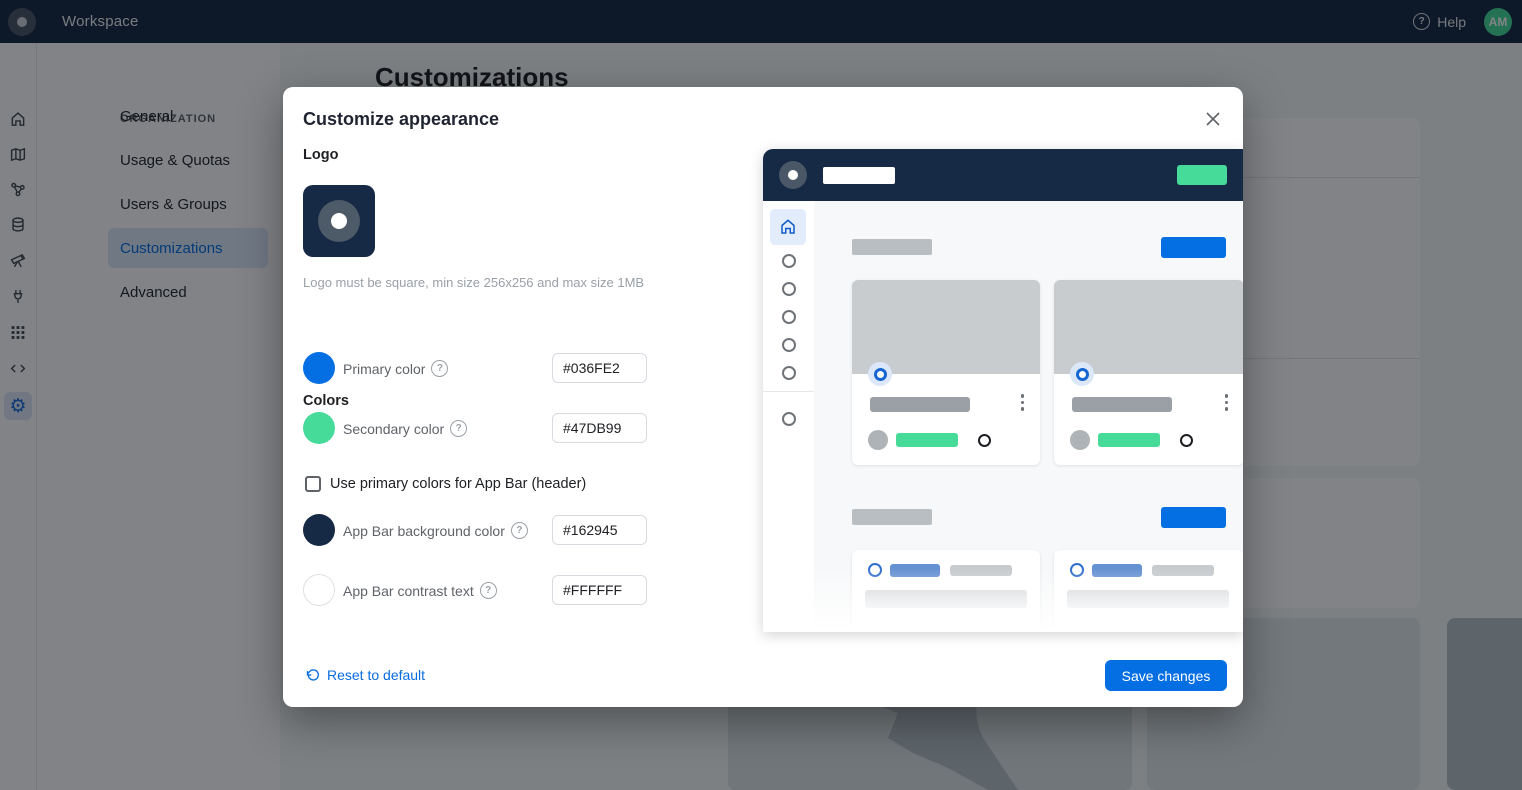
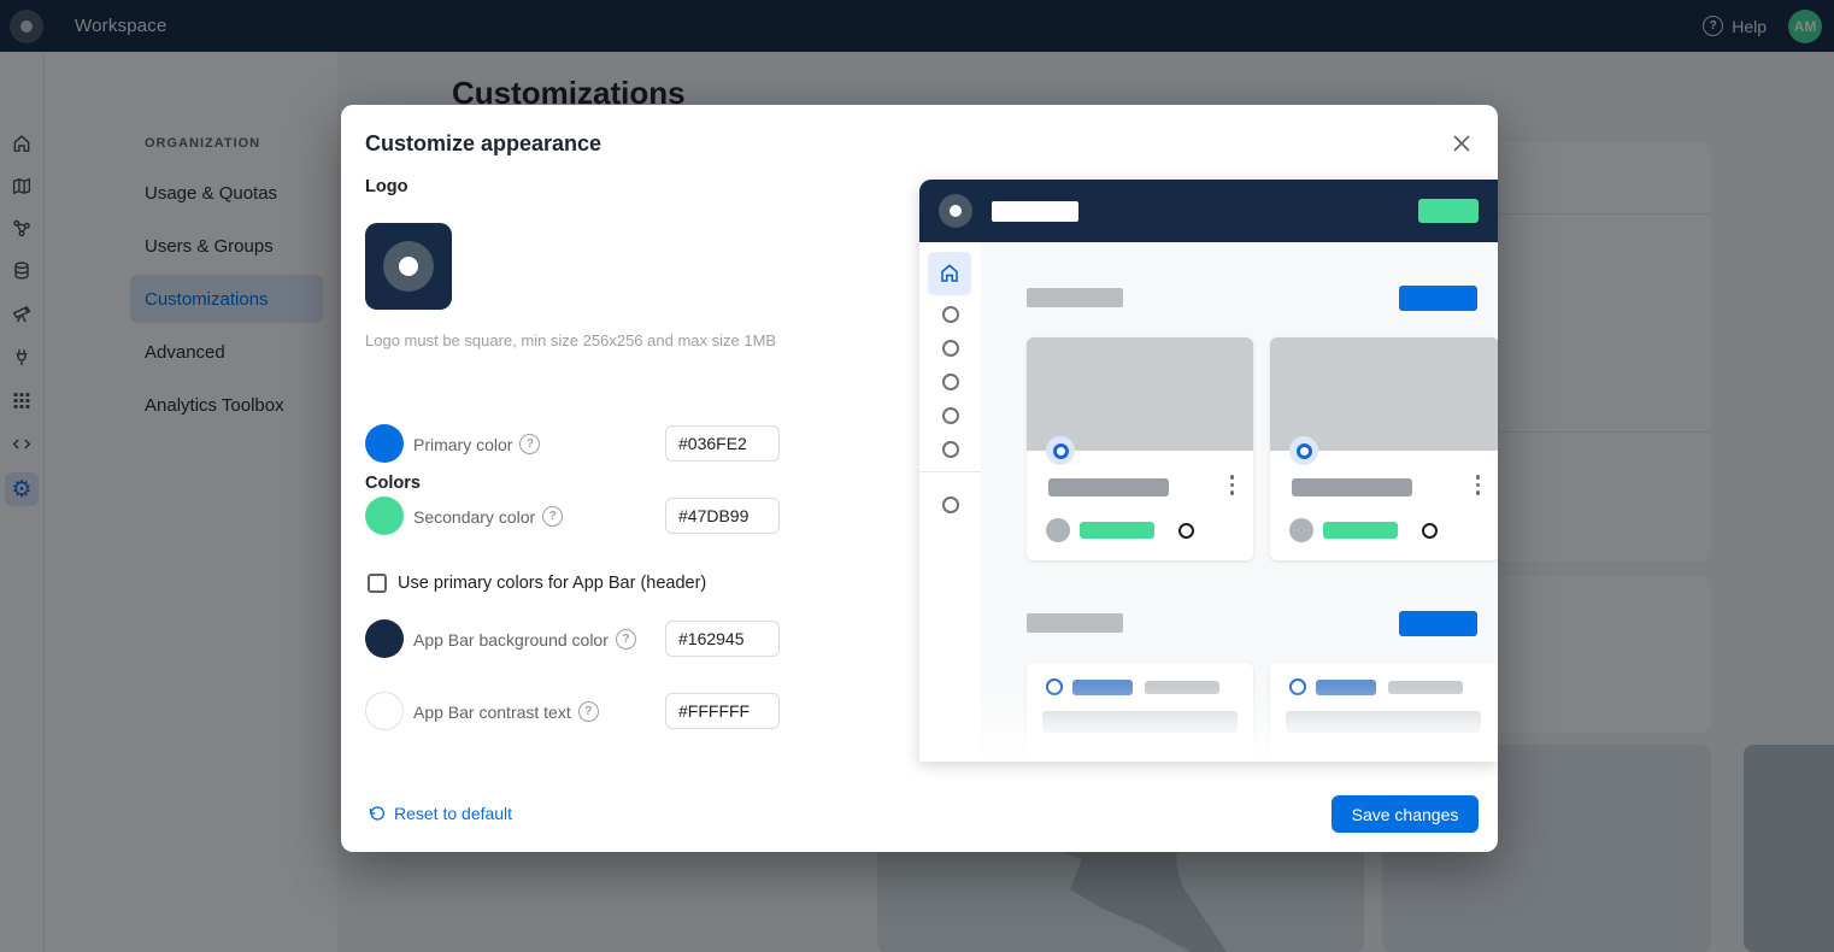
  Workspace
  ?
  Help
  AM
  ⚙
  ORGANIZATION
- General
  Usage & Quotas
  Users & Groups
  Customizations
  Advanced
+ Analytics Toolbox
  Customizations
  Customize appearance
  Logo
  Logo must be square, min size 256x256 and max size 1MB
  Colors
  Primary color
  ?
  #036FE2
  Secondary color
  ?
  #47DB99
  Use primary colors for App Bar (header)
  App Bar background color
  ?
  #162945
  App Bar contrast text
  ?
  #FFFFFF
  Reset to default
  Save changes
